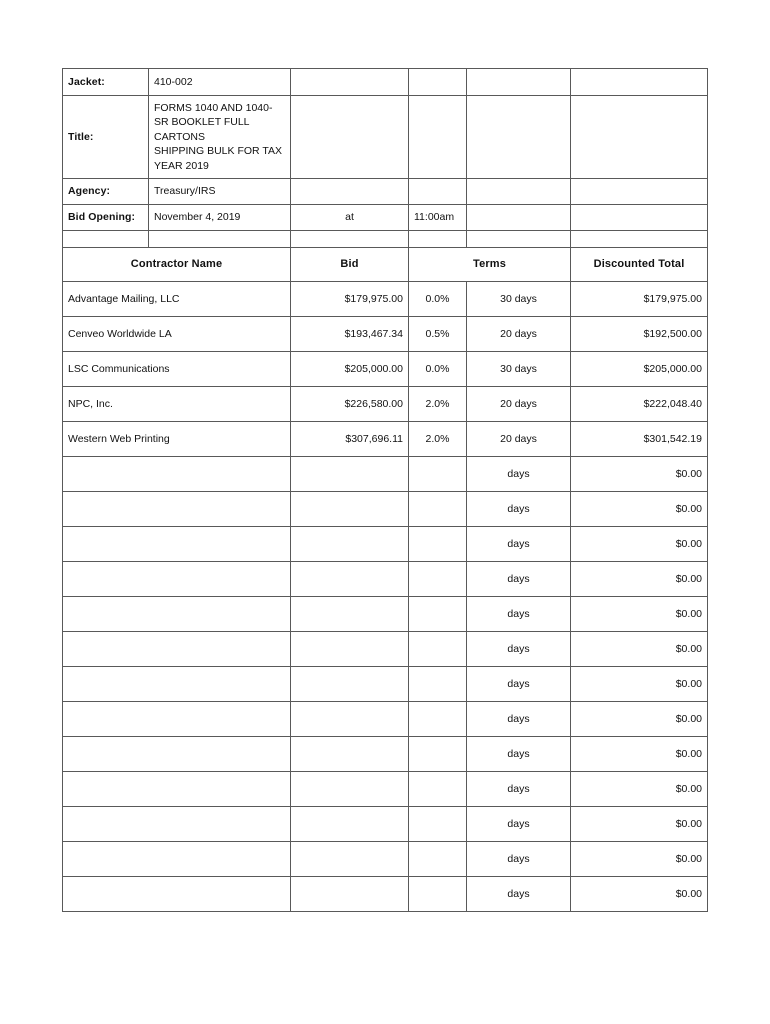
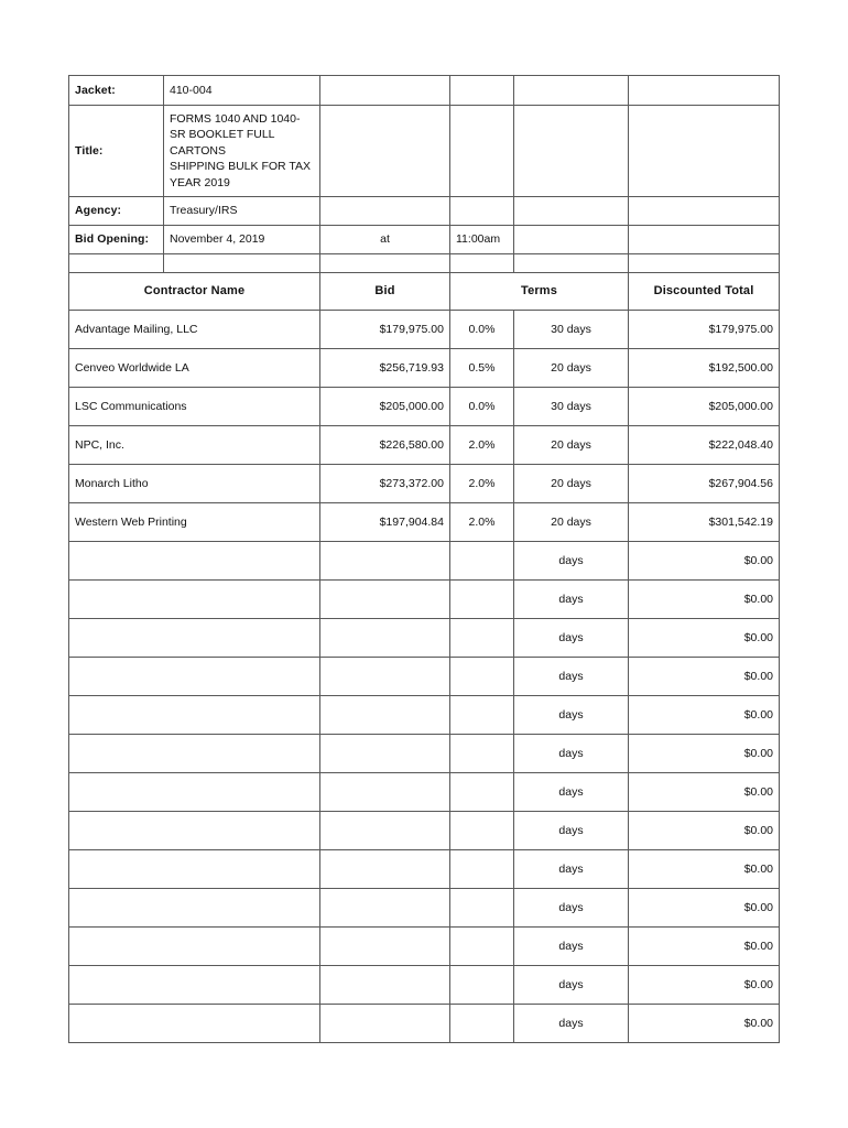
- Jacket:	410-002
+ Jacket:	410-004
  Title:	FORMS 1040 AND 1040- SR BOOKLET FULL CARTONS SHIPPING BULK FOR TAX YEAR 2019
  Agency:	Treasury/IRS
  Bid Opening:	November 4, 2019	at	11:00am
  Contractor Name	Bid	Terms	Discounted Total
  Advantage Mailing, LLC	$179,975.00	0.0%	30 days	$179,975.00
- Cenveo Worldwide LA	$193,467.34	0.5%	20 days	$192,500.00
+ Cenveo Worldwide LA	$256,719.93	0.5%	20 days	$192,500.00
  LSC Communications	$205,000.00	0.0%	30 days	$205,000.00
  NPC, Inc.	$226,580.00	2.0%	20 days	$222,048.40
+ Monarch Litho	$273,372.00	2.0%	20 days	$267,904.56
- Western Web Printing	$307,696.11	2.0%	20 days	$301,542.19
+ Western Web Printing	$197,904.84	2.0%	20 days	$301,542.19
  			days	$0.00
  			days	$0.00
  			days	$0.00
  			days	$0.00
  			days	$0.00
  			days	$0.00
  			days	$0.00
  			days	$0.00
  			days	$0.00
  			days	$0.00
  			days	$0.00
  			days	$0.00
  			days	$0.00
